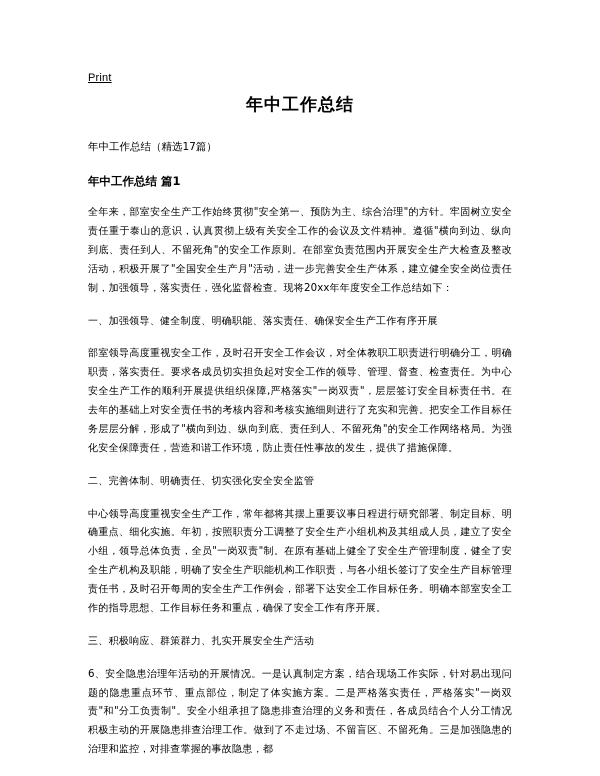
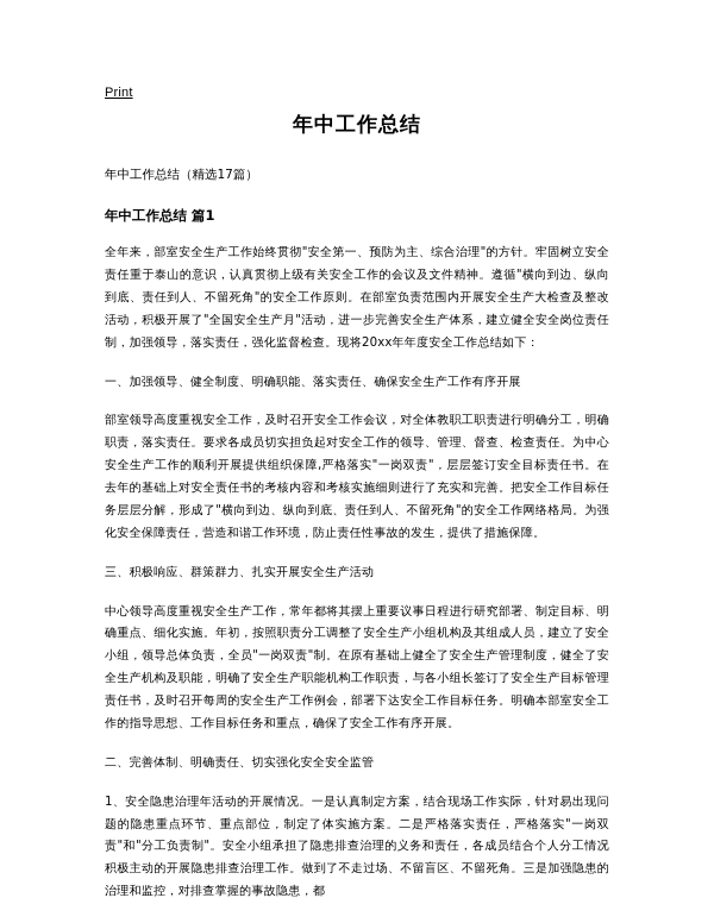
  Print
  年中工作总结
  年中工作总结（精选17篇）
  年中工作总结 篇1
  全年来，部室安全生产工作始终贯彻"安全第一、预防为主、综合治理"的方针。牢固树立安全责任重于泰山的意识，认真贯彻上级有关安全工作的会议及文件精神。遵循"横向到边、纵向到底、责任到人、不留死角"的安全工作原则。在部室负责范围内开展安全生产大检查及整改活动，积极开展了"全国安全生产月"活动，进一步完善安全生产体系，建立健全安全岗位责任制，加强领导，落实责任，强化监督检查。现将20xx年年度安全工作总结如下：
  一、加强领导、健全制度、明确职能、落实责任、确保安全生产工作有序开展
  部室领导高度重视安全工作，及时召开安全工作会议，对全体教职工职责进行明确分工，明确职责，落实责任。要求各成员切实担负起对安全工作的领导、管理、督查、检查责任。为中心安全生产工作的顺利开展提供组织保障,严格落实"一岗双责"，层层签订安全目标责任书。在去年的基础上对安全责任书的考核内容和考核实施细则进行了充实和完善。把安全工作目标任务层层分解，形成了"横向到边、纵向到底、责任到人、不留死角"的安全工作网络格局。为强化安全保障责任，营造和谐工作环境，防止责任性事故的发生，提供了措施保障。
- 二、完善体制、明确责任、切实强化安全安全监管
+ 三、积极响应、群策群力、扎实开展安全生产活动
  中心领导高度重视安全生产工作，常年都将其摆上重要议事日程进行研究部署、制定目标、明确重点、细化实施。年初，按照职责分工调整了安全生产小组机构及其组成人员，建立了安全小组，领导总体负责，全员"一岗双责"制。在原有基础上健全了安全生产管理制度，健全了安全生产机构及职能，明确了安全生产职能机构工作职责，与各小组长签订了安全生产目标管理责任书，及时召开每周的安全生产工作例会，部署下达安全工作目标任务。明确本部室安全工作的指导思想、工作目标任务和重点，确保了安全工作有序开展。
- 三、积极响应、群策群力、扎实开展安全生产活动
+ 二、完善体制、明确责任、切实强化安全安全监管
- 6、安全隐患治理年活动的开展情况。一是认真制定方案，结合现场工作实际，针对易出现问题的隐患重点环节、重点部位，制定了体实施方案。二是严格落实责任，严格落实"一岗双责"和"分工负责制"。安全小组承担了隐患排查治理的义务和责任，各成员结合个人分工情况积极主动的开展隐患排查治理工作。做到了不走过场、不留盲区、不留死角。三是加强隐患的治理和监控，对排查掌握的事故隐患，都
+ 1、安全隐患治理年活动的开展情况。一是认真制定方案，结合现场工作实际，针对易出现问题的隐患重点环节、重点部位，制定了体实施方案。二是严格落实责任，严格落实"一岗双责"和"分工负责制"。安全小组承担了隐患排查治理的义务和责任，各成员结合个人分工情况积极主动的开展隐患排查治理工作。做到了不走过场、不留盲区、不留死角。三是加强隐患的治理和监控，对排查掌握的事故隐患，都
